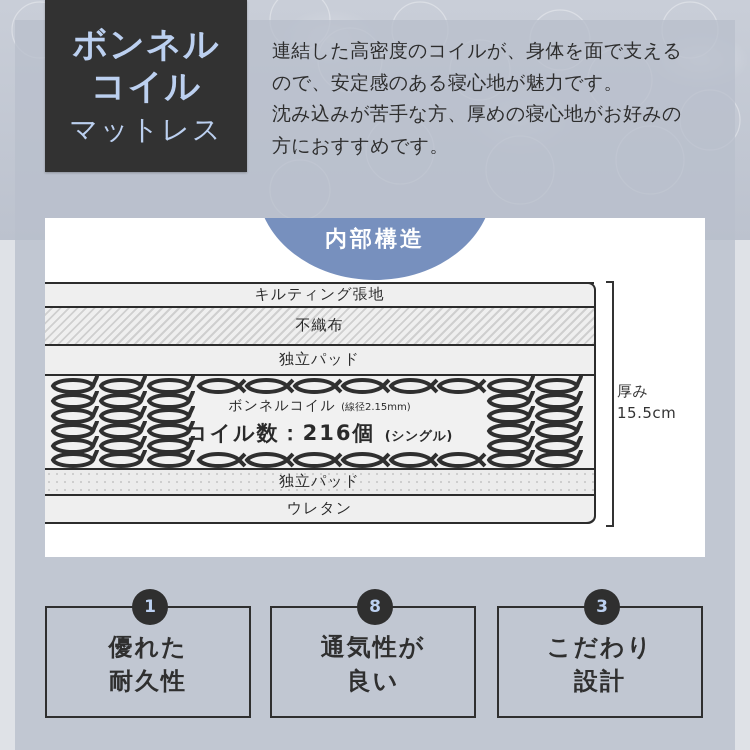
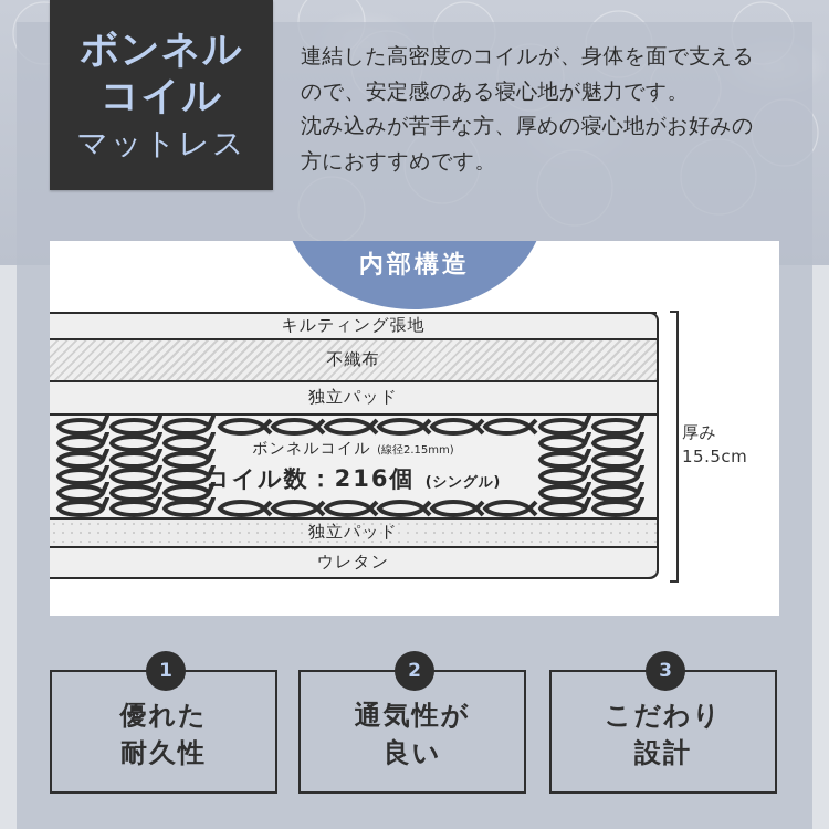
  ボンネル
  コイル
  マットレス
  連結した高密度のコイルが、身体を面で支える
  ので、安定感のある寝心地が魅力です。
  沈み込みが苦手な方、厚めの寝心地がお好みの
  方におすすめです。
  内部構造
  キルティング張地
  不織布
  独立パッド
  ボンネルコイル (線径2.15mm)
  コイル数：216個 (シングル)
  独立パッド
  ウレタン
  厚み
  15.5cm
  1
  優れた
  耐久性
- 8
+ 2
  通気性が
  良い
  3
  こだわり
  設計
